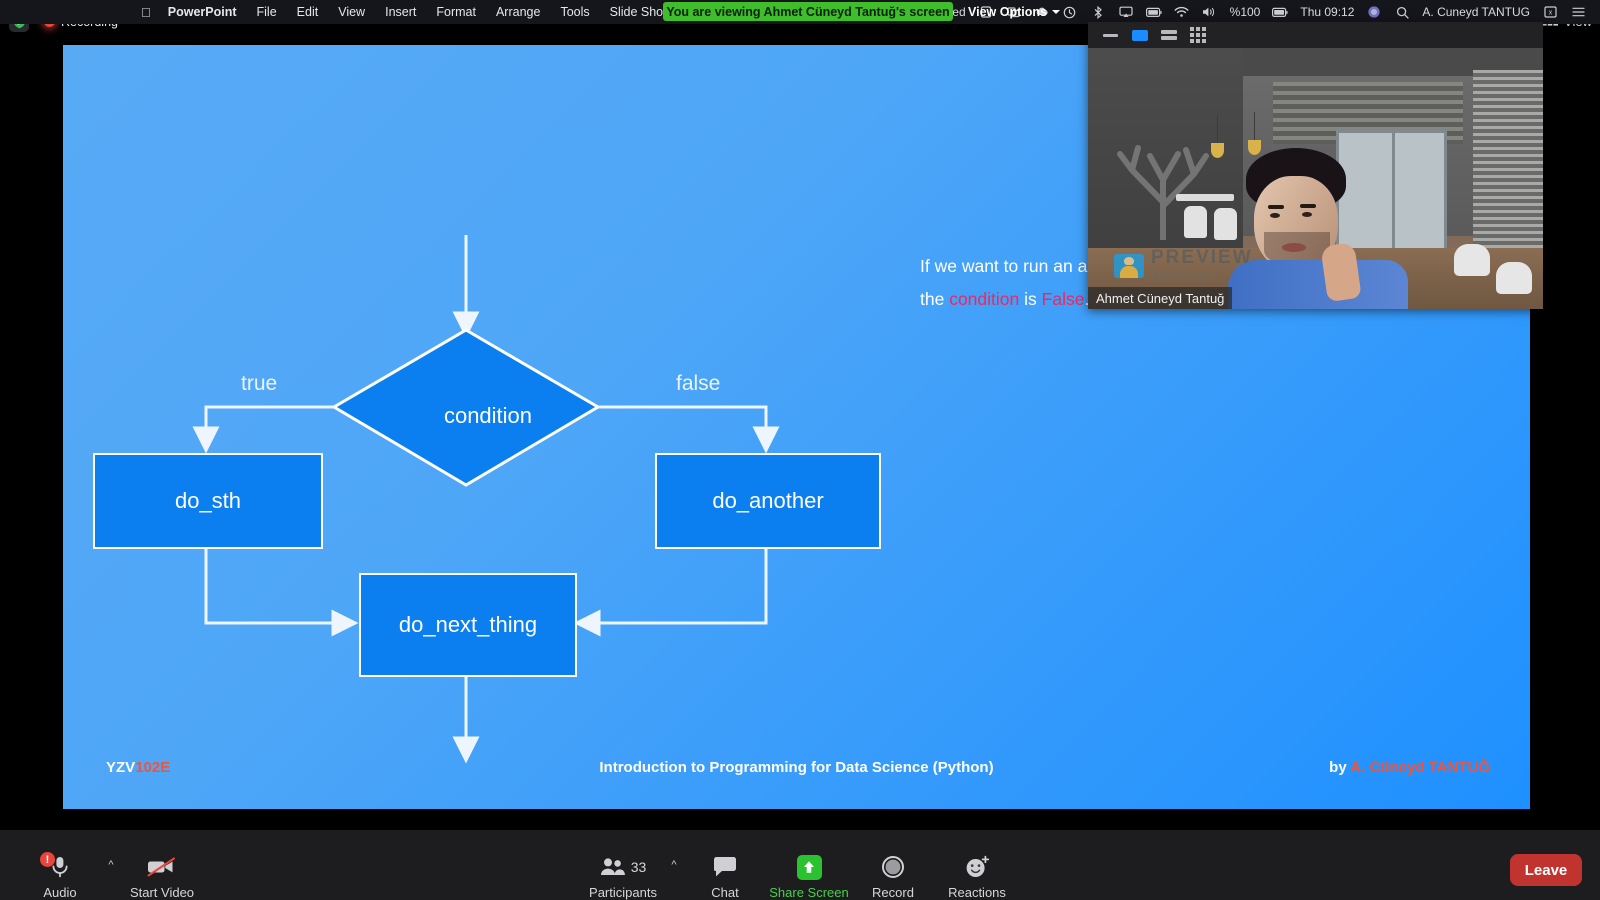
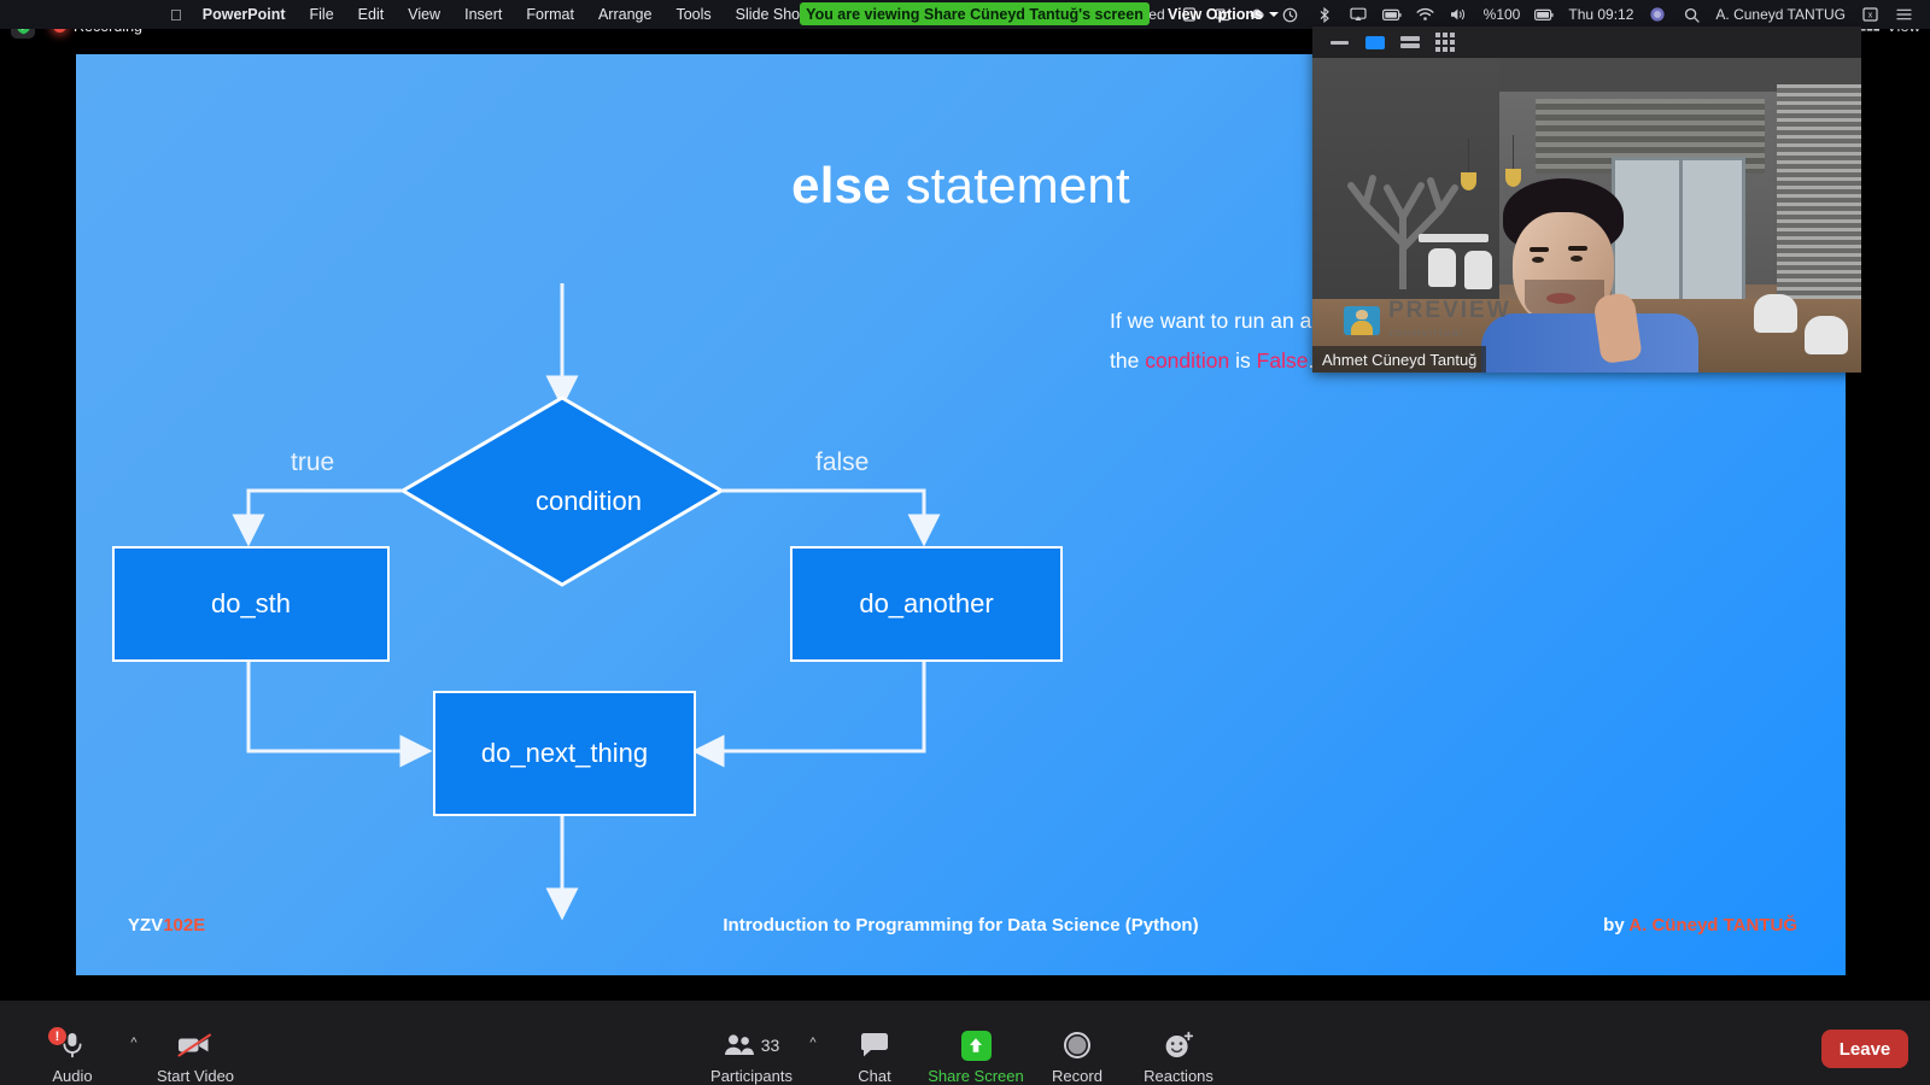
  
  PowerPoint
  File
  Edit
  View
  Insert
  Format
  Arrange
  Tools
  Slide Sho
  %100
  Thu 09:12
  A. Cuneyd TANTUG
- You are viewing Ahmet Cüneyd Tantuğ's screen
+ You are viewing Share Cüneyd Tantuğ's screen
  View Options
+ else statement
  If we want to run an a
  the condition is False.
  condition
  true
  false
  do_sth
  do_another
  do_next_thing
  YZV102E
  Introduction to Programming for Data Science (Python)
  by A. Cüneyd TANTUĞ
  PREVIEW
  zoomvirtual
  Ahmet Cüneyd Tantuğ
  !
  Audio
  ^
  Start Video
  33
  Participants
  ^
  Chat
  Share Screen
  Record
  Reactions
  Leave
